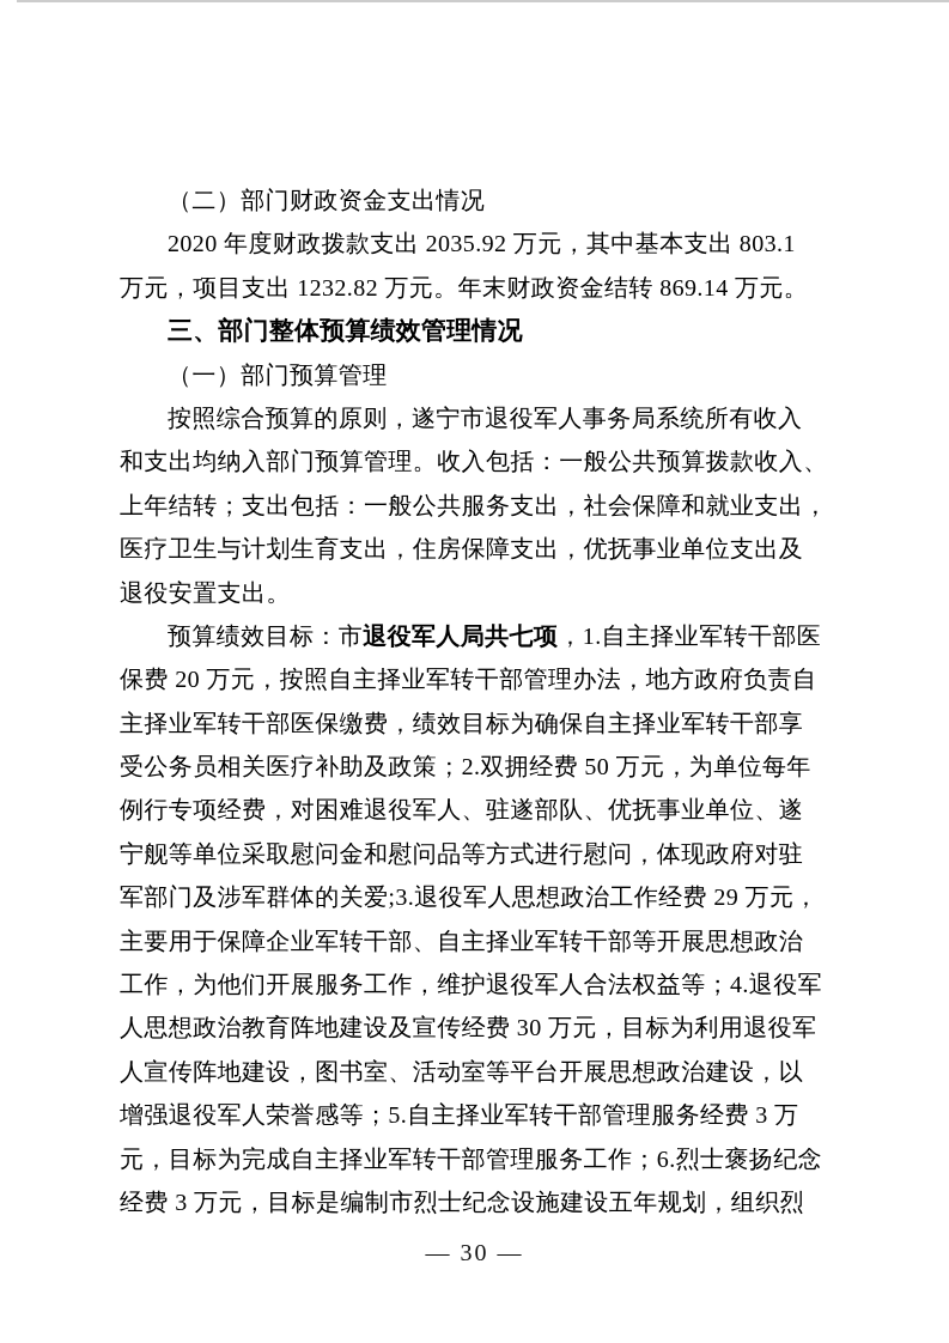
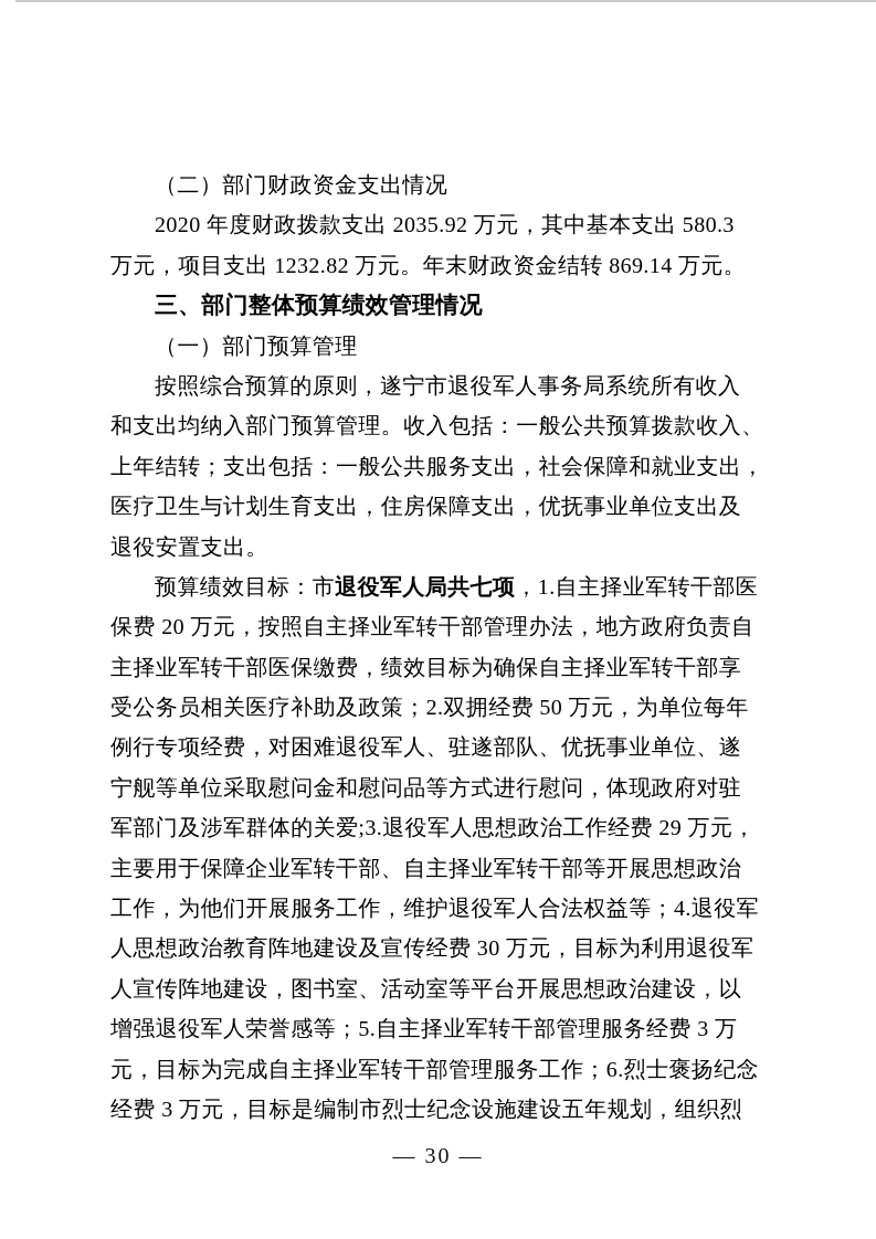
  （二）部门财政资金支出情况
- 2020 年度财政拨款支出 2035.92 万元，其中基本支出 803.1
+ 2020 年度财政拨款支出 2035.92 万元，其中基本支出 580.3
  万元，项目支出 1232.82 万元。年末财政资金结转 869.14 万元。
  三、部门整体预算绩效管理情况
  （一）部门预算管理
  按照综合预算的原则，遂宁市退役军人事务局系统所有收入
  和支出均纳入部门预算管理。收入包括：一般公共预算拨款收入、
  上年结转；支出包括：一般公共服务支出，社会保障和就业支出，
  医疗卫生与计划生育支出，住房保障支出，优抚事业单位支出及
  退役安置支出。
  预算绩效目标：市退役军人局共七项，1.自主择业军转干部医
  保费 20 万元，按照自主择业军转干部管理办法，地方政府负责自
  主择业军转干部医保缴费，绩效目标为确保自主择业军转干部享
  受公务员相关医疗补助及政策；2.双拥经费 50 万元，为单位每年
  例行专项经费，对困难退役军人、驻遂部队、优抚事业单位、遂
  宁舰等单位采取慰问金和慰问品等方式进行慰问，体现政府对驻
  军部门及涉军群体的关爱;3.退役军人思想政治工作经费 29 万元，
  主要用于保障企业军转干部、自主择业军转干部等开展思想政治
  工作，为他们开展服务工作，维护退役军人合法权益等；4.退役军
  人思想政治教育阵地建设及宣传经费 30 万元，目标为利用退役军
  人宣传阵地建设，图书室、活动室等平台开展思想政治建设，以
  增强退役军人荣誉感等；5.自主择业军转干部管理服务经费 3 万
  元，目标为完成自主择业军转干部管理服务工作；6.烈士褒扬纪念
  经费 3 万元，目标是编制市烈士纪念设施建设五年规划，组织烈
  — 30 —
